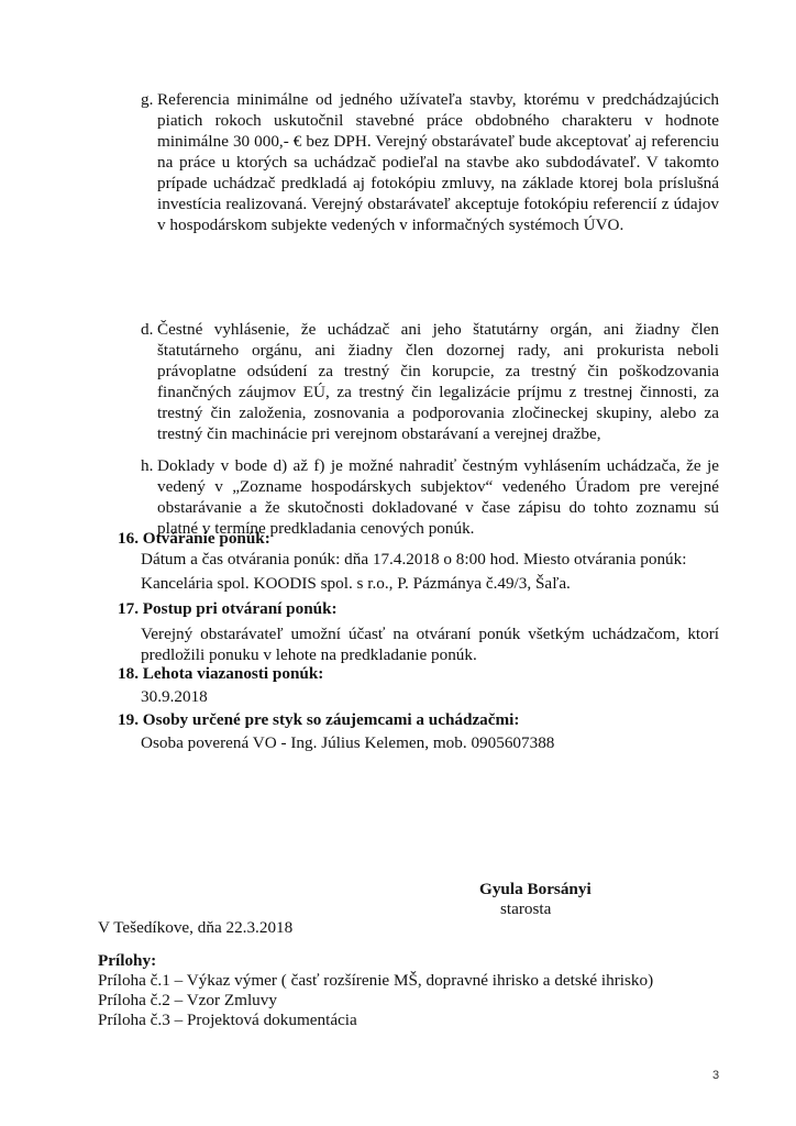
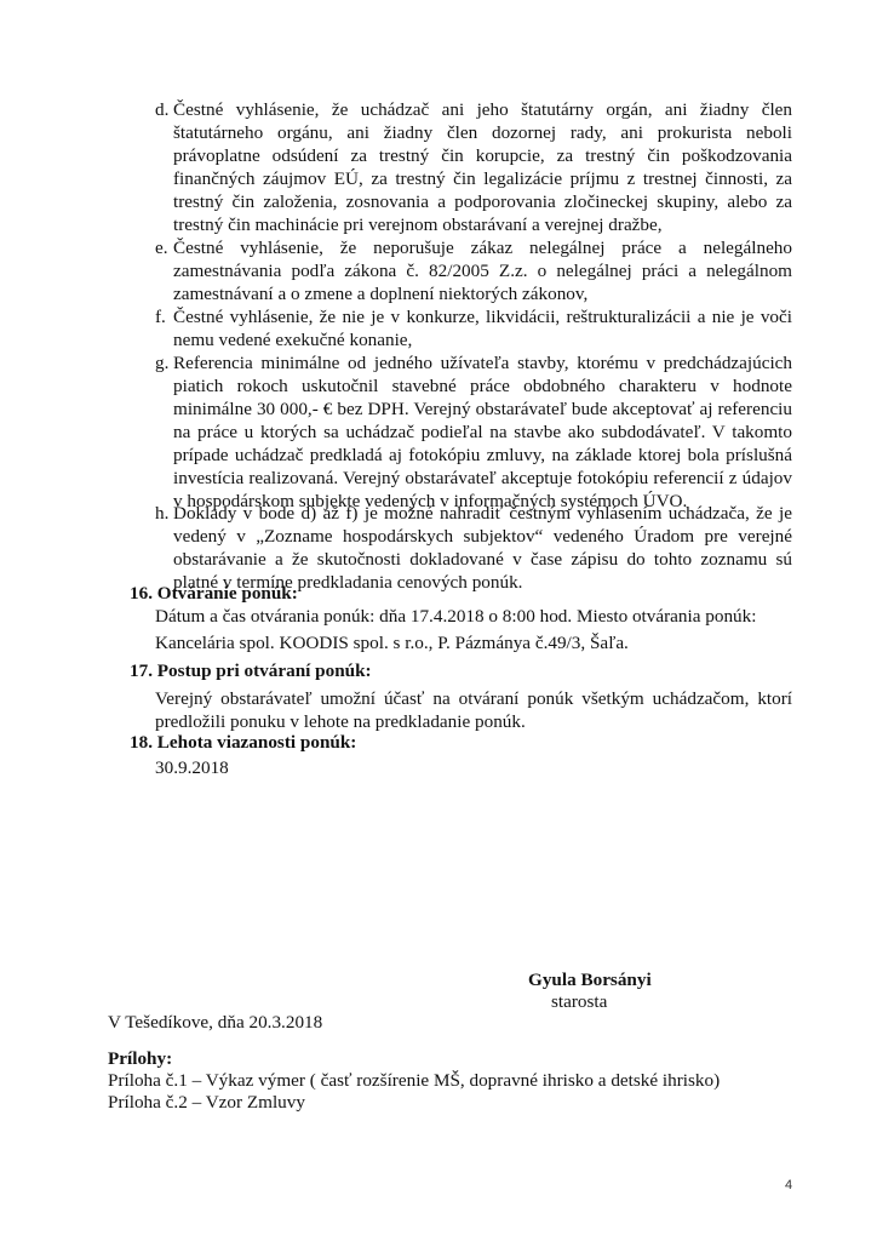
- g.
+ d.
- Referencia minimálne od jedného užívateľa stavby, ktorému v predchádzajúcich piatich rokoch uskutočnil stavebné práce obdobného charakteru v hodnote minimálne 30 000,- € bez DPH. Verejný obstarávateľ bude akceptovať aj referenciu na práce u ktorých sa uchádzač podieľal na stavbe ako subdodávateľ. V takomto prípade uchádzač predkladá aj fotokópiu zmluvy, na základe ktorej bola príslušná investícia realizovaná. Verejný obstarávateľ akceptuje fotokópiu referencií z údajov v hospodárskom subjekte vedených v informačných systémoch ÚVO.
+ Čestné vyhlásenie, že uchádzač ani jeho štatutárny orgán, ani žiadny člen štatutárneho orgánu, ani žiadny člen dozornej rady, ani prokurista neboli právoplatne odsúdení za trestný čin korupcie, za trestný čin poškodzovania finančných záujmov EÚ, za trestný čin legalizácie príjmu z trestnej činnosti, za trestný čin založenia, zosnovania a podporovania zločineckej skupiny, alebo za trestný čin machinácie pri verejnom obstarávaní a verejnej dražbe,
+ e.
+ Čestné vyhlásenie, že neporušuje zákaz nelegálnej práce a nelegálneho zamestnávania podľa zákona č. 82/2005 Z.z. o nelegálnej práci a nelegálnom zamestnávaní a o zmene a doplnení niektorých zákonov,
+ f.
+ Čestné vyhlásenie, že nie je v konkurze, likvidácii, reštrukturalizácii a nie je voči nemu vedené exekučné konanie,
- d.
+ g.
- Čestné vyhlásenie, že uchádzač ani jeho štatutárny orgán, ani žiadny člen štatutárneho orgánu, ani žiadny člen dozornej rady, ani prokurista neboli právoplatne odsúdení za trestný čin korupcie, za trestný čin poškodzovania finančných záujmov EÚ, za trestný čin legalizácie príjmu z trestnej činnosti, za trestný čin založenia, zosnovania a podporovania zločineckej skupiny, alebo za trestný čin machinácie pri verejnom obstarávaní a verejnej dražbe,
+ Referencia minimálne od jedného užívateľa stavby, ktorému v predchádzajúcich piatich rokoch uskutočnil stavebné práce obdobného charakteru v hodnote minimálne 30 000,- € bez DPH. Verejný obstarávateľ bude akceptovať aj referenciu na práce u ktorých sa uchádzač podieľal na stavbe ako subdodávateľ. V takomto prípade uchádzač predkladá aj fotokópiu zmluvy, na základe ktorej bola príslušná investícia realizovaná. Verejný obstarávateľ akceptuje fotokópiu referencií z údajov v hospodárskom subjekte vedených v informačných systémoch ÚVO.
  h.
  Doklady v bode d) až f) je možné nahradiť čestným vyhlásením uchádzača, že je vedený v „Zozname hospodárskych subjektov“ vedeného Úradom pre verejné obstarávanie a že skutočnosti dokladované v čase zápisu do tohto zoznamu sú platné v termíne predkladania cenových ponúk.
  16. Otváranie ponúk:
  Dátum a čas otvárania ponúk: dňa 17.4.2018 o 8:00 hod. Miesto otvárania ponúk:
  Kancelária spol. KOODIS spol. s r.o., P. Pázmánya č.49/3, Šaľa.
  17. Postup pri otváraní ponúk:
  Verejný obstarávateľ umožní účasť na otváraní ponúk všetkým uchádzačom, ktorí predložili ponuku v lehote na predkladanie ponúk.
  18. Lehota viazanosti ponúk:
  30.9.2018
- 19. Osoby určené pre styk so záujemcami a uchádzačmi:
- Osoba poverená VO - Ing. Július Kelemen, mob. 0905607388
  Gyula Borsányi
  starosta
- V Tešedíkove, dňa 22.3.2018
+ V Tešedíkove, dňa 20.3.2018
  Prílohy:
  Príloha č.1 – Výkaz výmer ( časť rozšírenie MŠ, dopravné ihrisko a detské ihrisko)
  Príloha č.2 – Vzor Zmluvy
- Príloha č.3 – Projektová dokumentácia
- 3
+ 4
